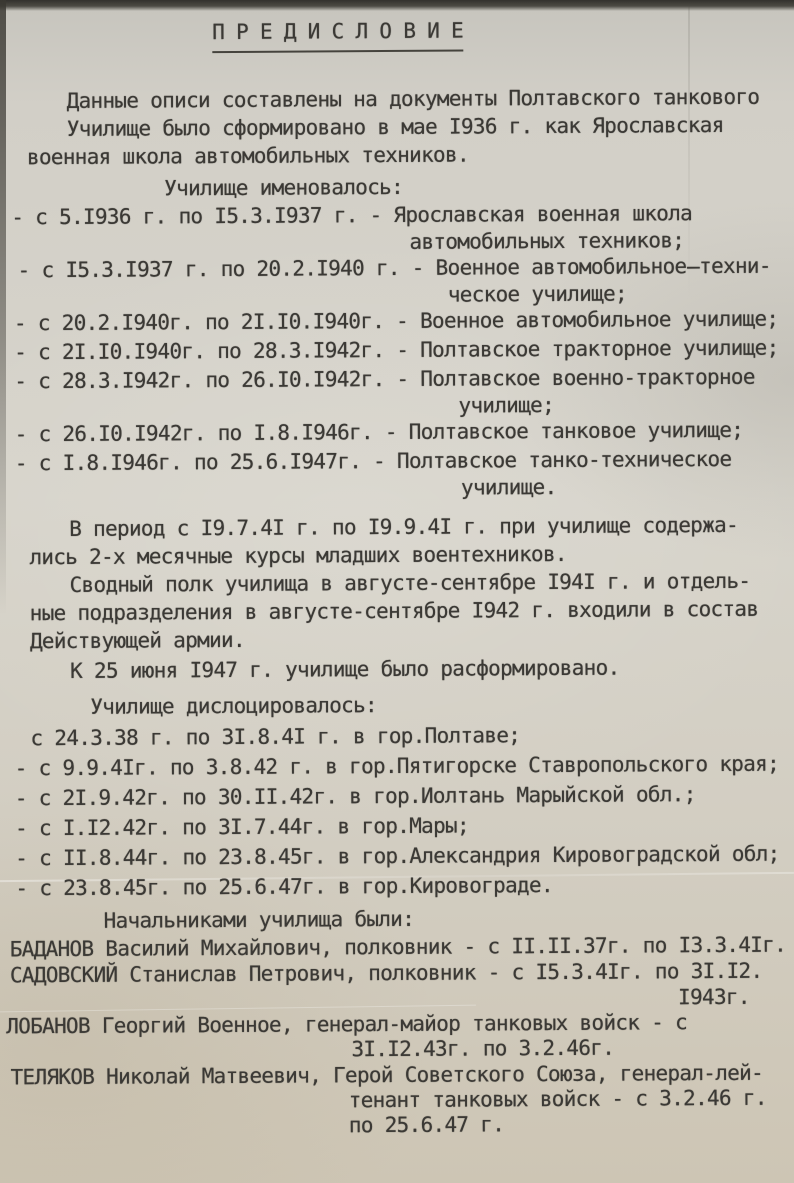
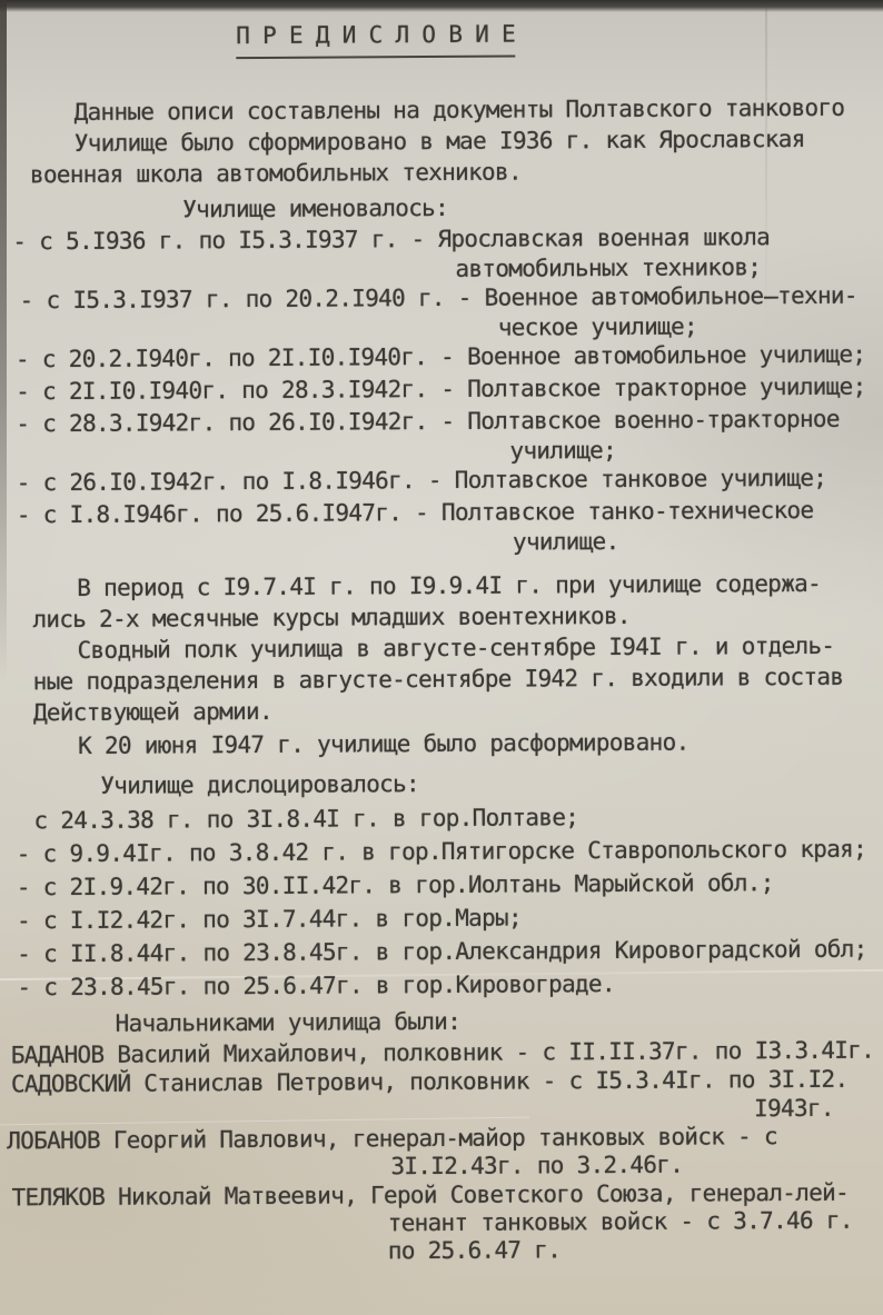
  П Р Е Д И С Л О В И Е
  Данные описи составлены на документы Полтавского танкового
  Училище было сформировано в мае I936 г. как Ярославская
  военная школа автомобильных техников.
  Училище именовалось:
  - с 5.I936 г. по I5.3.I937 г. - Ярославская военная школа
  автомобильных техников;
  - с I5.3.I937 г. по 20.2.I940 г. - Военное автомобильное̶техни-
  ческое училище;
  - с 20.2.I940г. по 2I.I0.I940г. - Военное автомобильное училище;
  - с 2I.I0.I940г. по 28.3.I942г. - Полтавское тракторное училище;
  - с 28.3.I942г. по 26.I0.I942г. - Полтавское военно-тракторное
  училище;
  - с 26.I0.I942г. по I.8.I946г. - Полтавское танковое училище;
  - с I.8.I946г. по 25.6.I947г. - Полтавское танко-техническое
  училище.
  В период с I9.7.4I г. по I9.9.4I г. при училище содержа-
  лись 2-х месячные курсы младших воентехников.
  Сводный полк училища в августе-сентябре I94I г. и отдель-
  ные подразделения в августе-сентябре I942 г. входили в состав
  Действующей армии.
- К 25 июня I947 г. училище было расформировано.
+ К 20 июня I947 г. училище было расформировано.
  Училище дислоцировалось:
  с 24.3.38 г. по 3I.8.4I г. в гор.Полтаве;
  - с 9.9.4Iг. по 3.8.42 г. в гор.Пятигорске Ставропольского края;
  - с 2I.9.42г. по 30.II.42г. в гор.Иолтань Марыйской обл.;
  - с I.I2.42г. по 3I.7.44г. в гор.Мары;
  - с II.8.44г. по 23.8.45г. в гор.Александрия Кировоградской обл;
  - с 23.8.45г. по 25.6.47г. в гор.Кировограде.
  Начальниками училища были:
  БАДАНОВ Василий Михайлович, полковник - с II.II.37г. по I3.3.4Iг.
  САДОВСКИЙ Станислав Петрович, полковник - с I5.3.4Iг. по 3I.I2.
  I943г.
- ЛОБАНОВ Георгий Военное, генерал-майор танковых войск - с
+ ЛОБАНОВ Георгий Павлович, генерал-майор танковых войск - с
  3I.I2.43г. по 3.2.46г.
  ТЕЛЯКОВ Николай Матвеевич, Герой Советского Союза, генерал-лей-
- тенант танковых войск - с 3.2.46 г.
+ тенант танковых войск - с 3.7.46 г.
  по 25.6.47 г.
